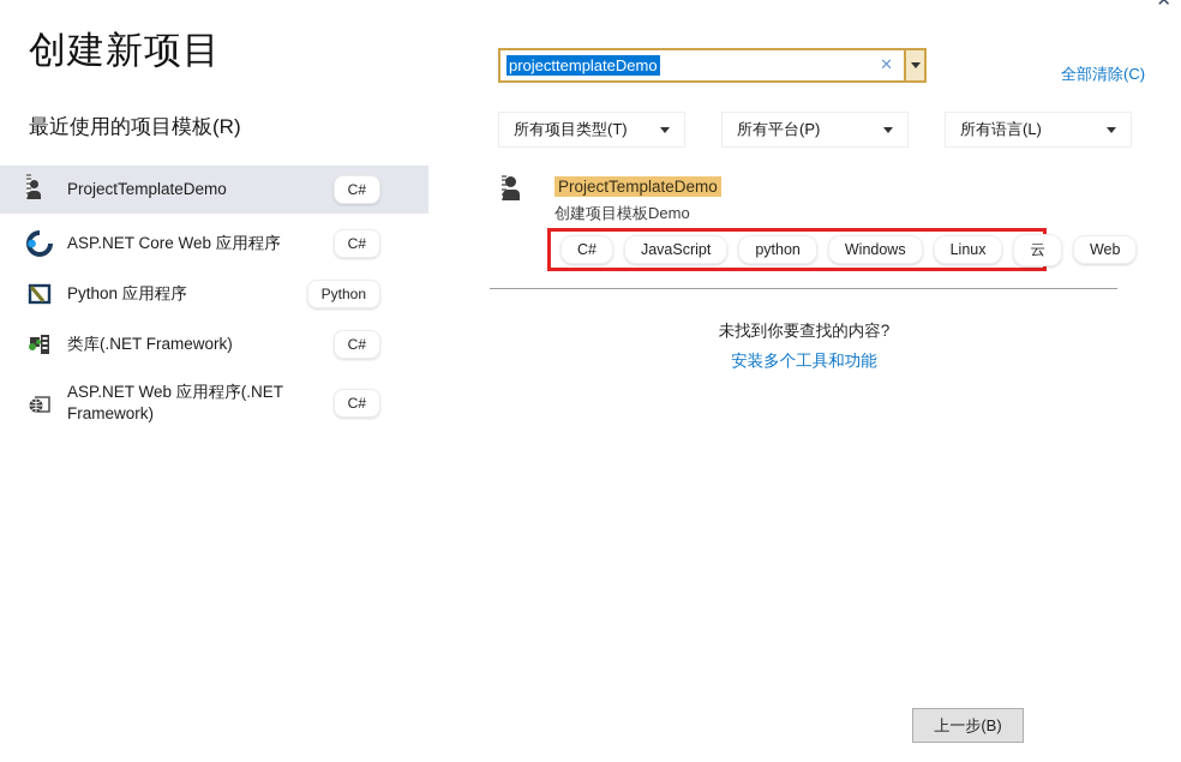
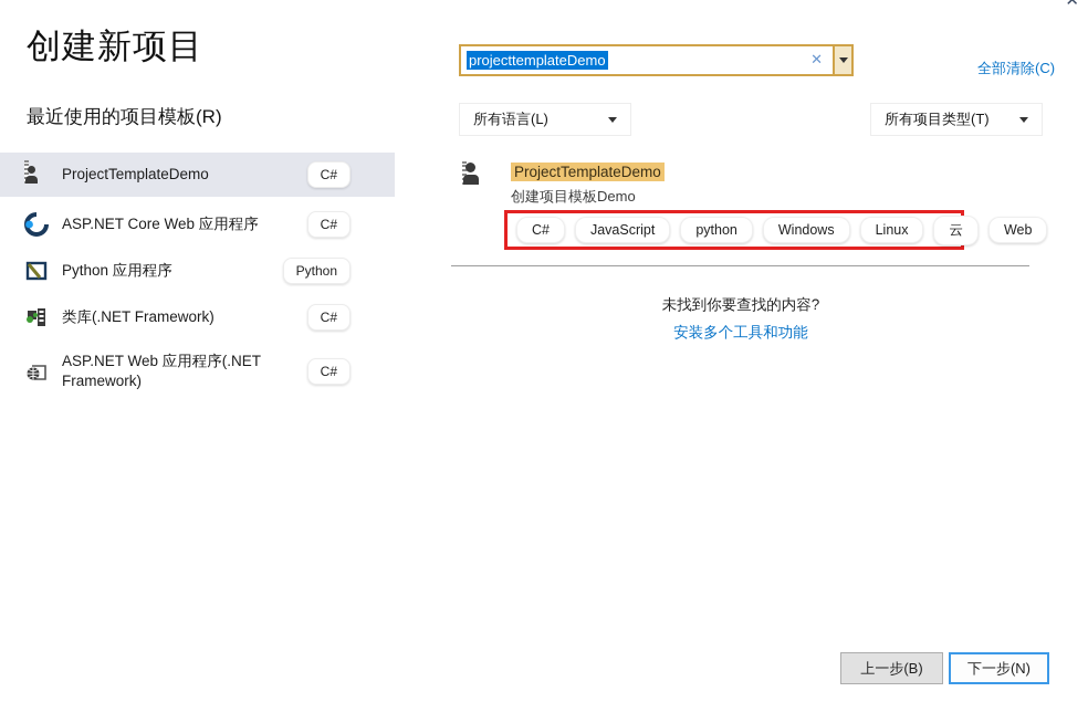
  ✕
  创建新项目
  最近使用的项目模板(R)
  ProjectTemplateDemo
  C#
  ASP.NET Core Web 应用程序
  C#
  Python 应用程序
  Python
  类库(.NET Framework)
  C#
  ASP.NET Web 应用程序(.NET Framework)
  C#
  projecttemplateDemo
  ✕
  全部清除(C)
- 所有项目类型(T)
+ 所有语言(L)
- 所有平台(P)
- 所有语言(L)
+ 所有项目类型(T)
  ProjectTemplateDemo
  创建项目模板Demo
  C#
  JavaScript
  python
  Windows
  Linux
  云
  Web
  未找到你要查找的内容?
  安装多个工具和功能
  上一步(B)
+ 下一步(N)
